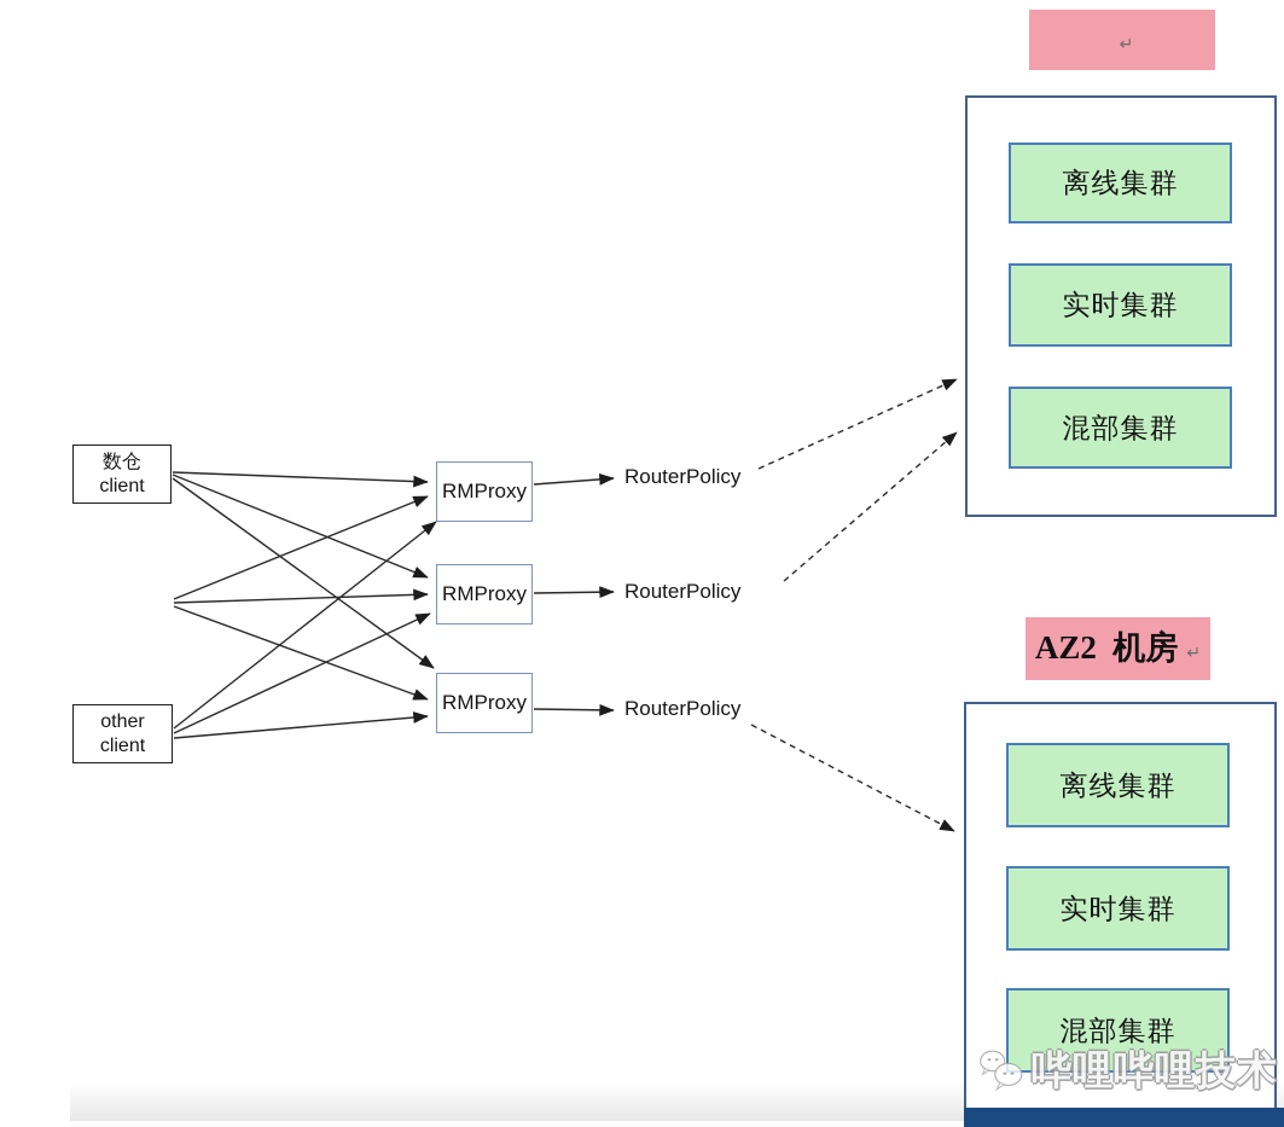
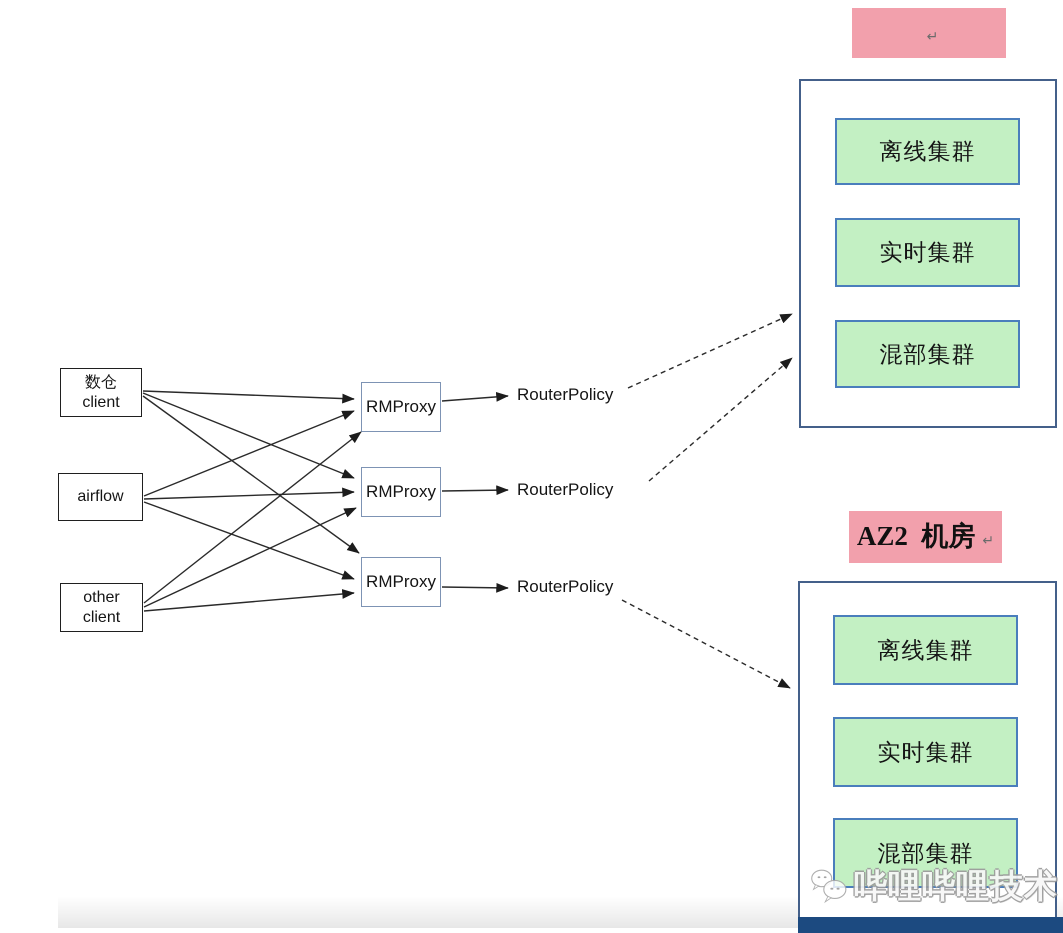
  ↵
  离线集群
  实时集群
  混部集群
  AZ2 机房
  ↵
  离线集群
  实时集群
  混部集群
  数仓
  client
+ airflow
  other
  client
  RMProxy
  RMProxy
  RMProxy
  RouterPolicy
  RouterPolicy
  RouterPolicy
  哔哩哔哩技术
